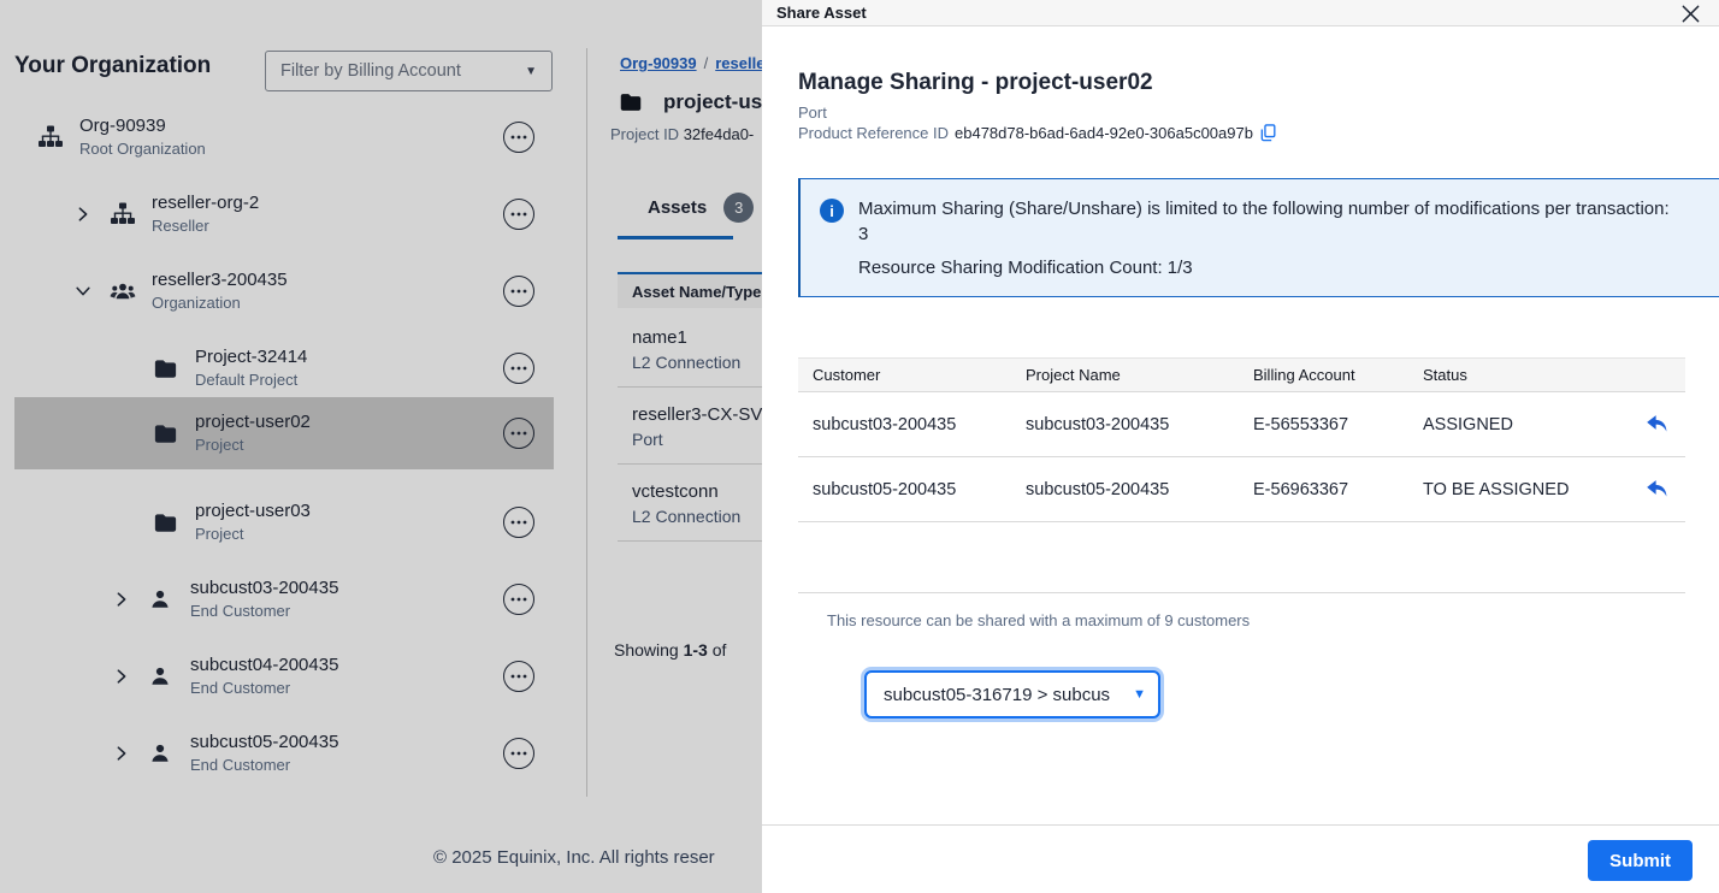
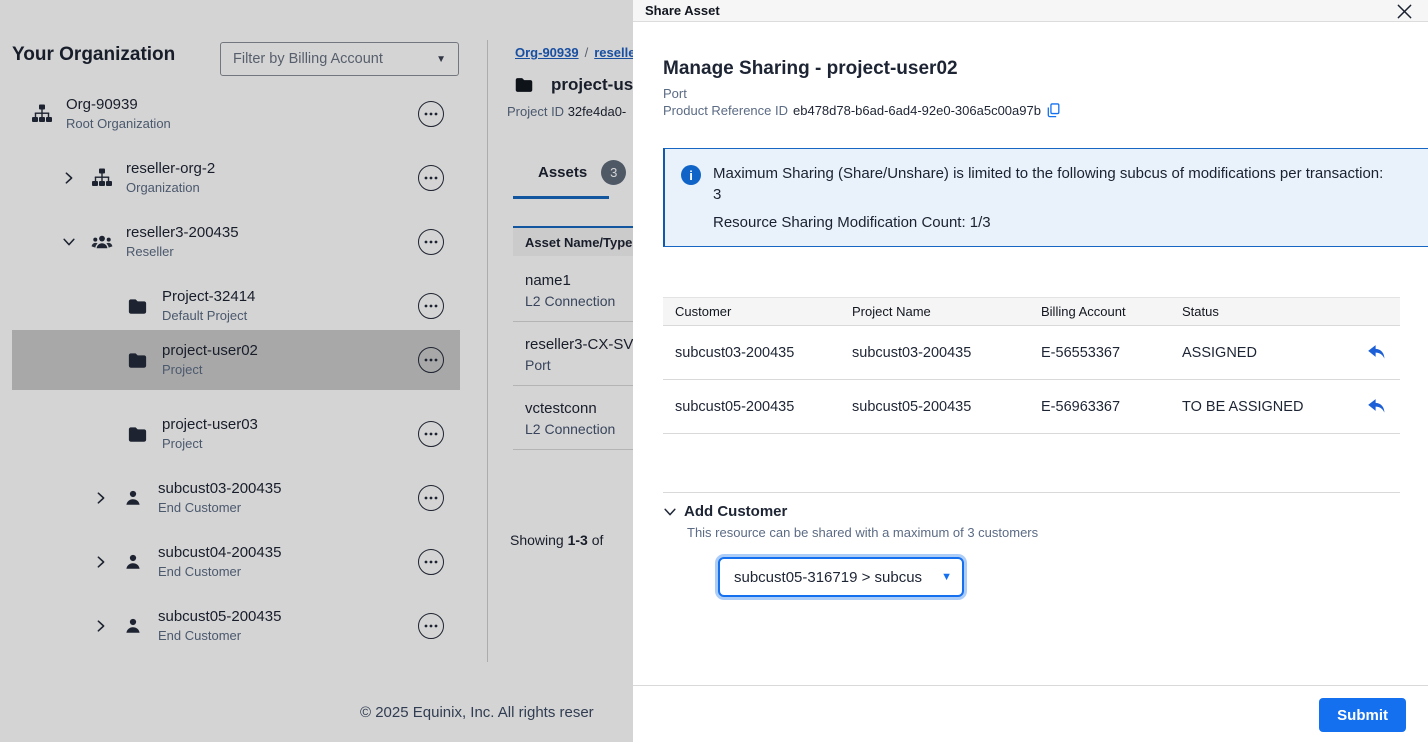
  Your Organization
  Filter by Billing Account
  ▼
  Org-90939
  Root Organization
  reseller-org-2
- Reseller
+ Organization
  reseller3-200435
- Organization
+ Reseller
  Project-32414
  Default Project
  project-user02
  Project
  project-user03
  Project
  subcust03-200435
  End Customer
  subcust04-200435
  End Customer
  subcust05-200435
  End Customer
  Org-90939 / reselle
  project-us
  Project ID 32fe4da0-
  Assets
  3
  Asset Name/Type
  name1
  L2 Connection
  reseller3-CX-SV
  Port
  vctestconn
  L2 Connection
  Showing 1-3 of
  © 2025 Equinix, Inc. All rights reser
  Share Asset
  Manage Sharing - project-user02
  Port
  Product Reference ID
  eb478d78-b6ad-6ad4-92e0-306a5c00a97b
  i
- Maximum Sharing (Share/Unshare) is limited to the following number of modifications per transaction:
+ Maximum Sharing (Share/Unshare) is limited to the following subcus of modifications per transaction:
  3
  Resource Sharing Modification Count: 1/3
  Customer
  Project Name
  Billing Account
  Status
  subcust03-200435
  subcust03-200435
  E-56553367
  ASSIGNED
  subcust05-200435
  subcust05-200435
  E-56963367
  TO BE ASSIGNED
+ Add Customer
- This resource can be shared with a maximum of 9 customers
+ This resource can be shared with a maximum of 3 customers
  subcust05-316719 > subcus
  ▼
  Submit
